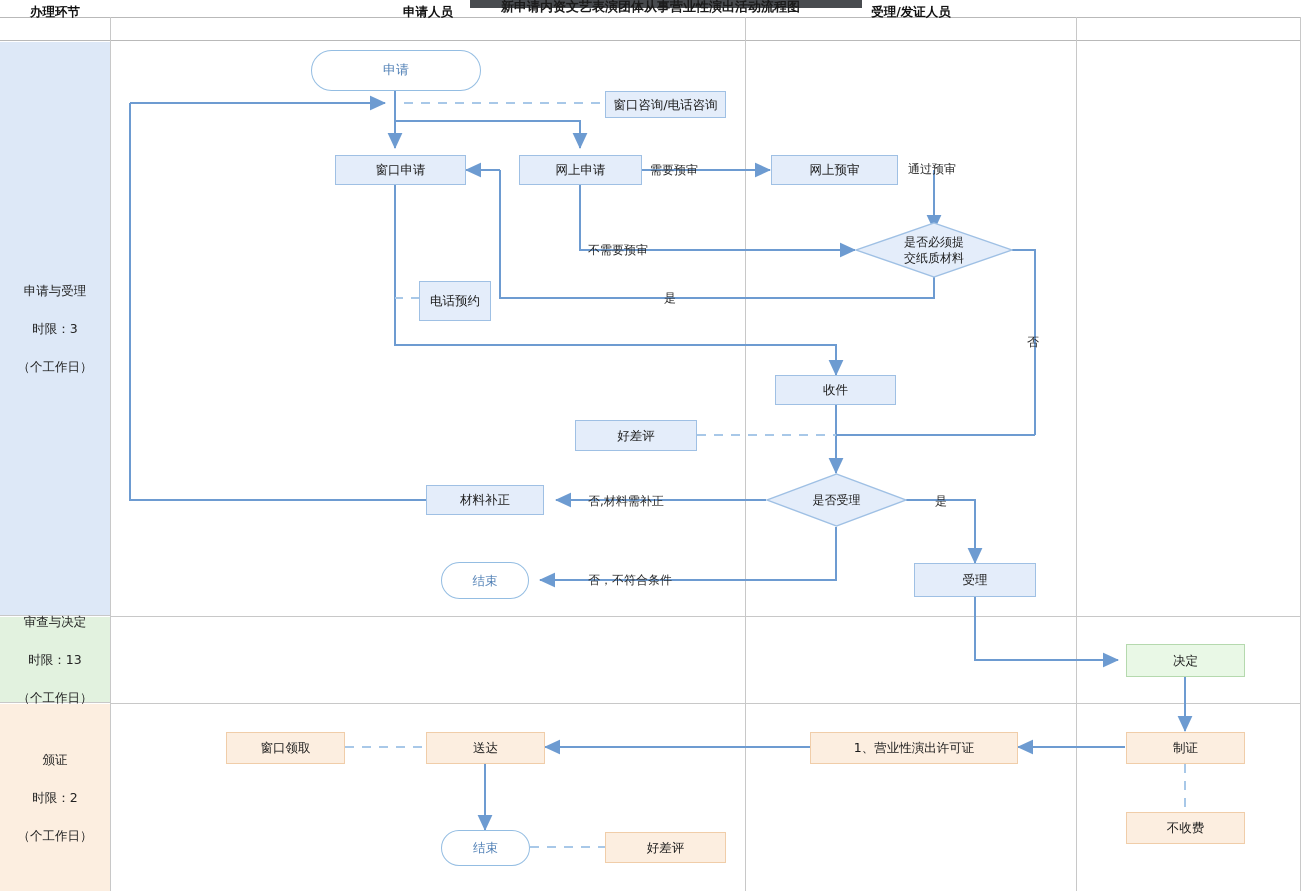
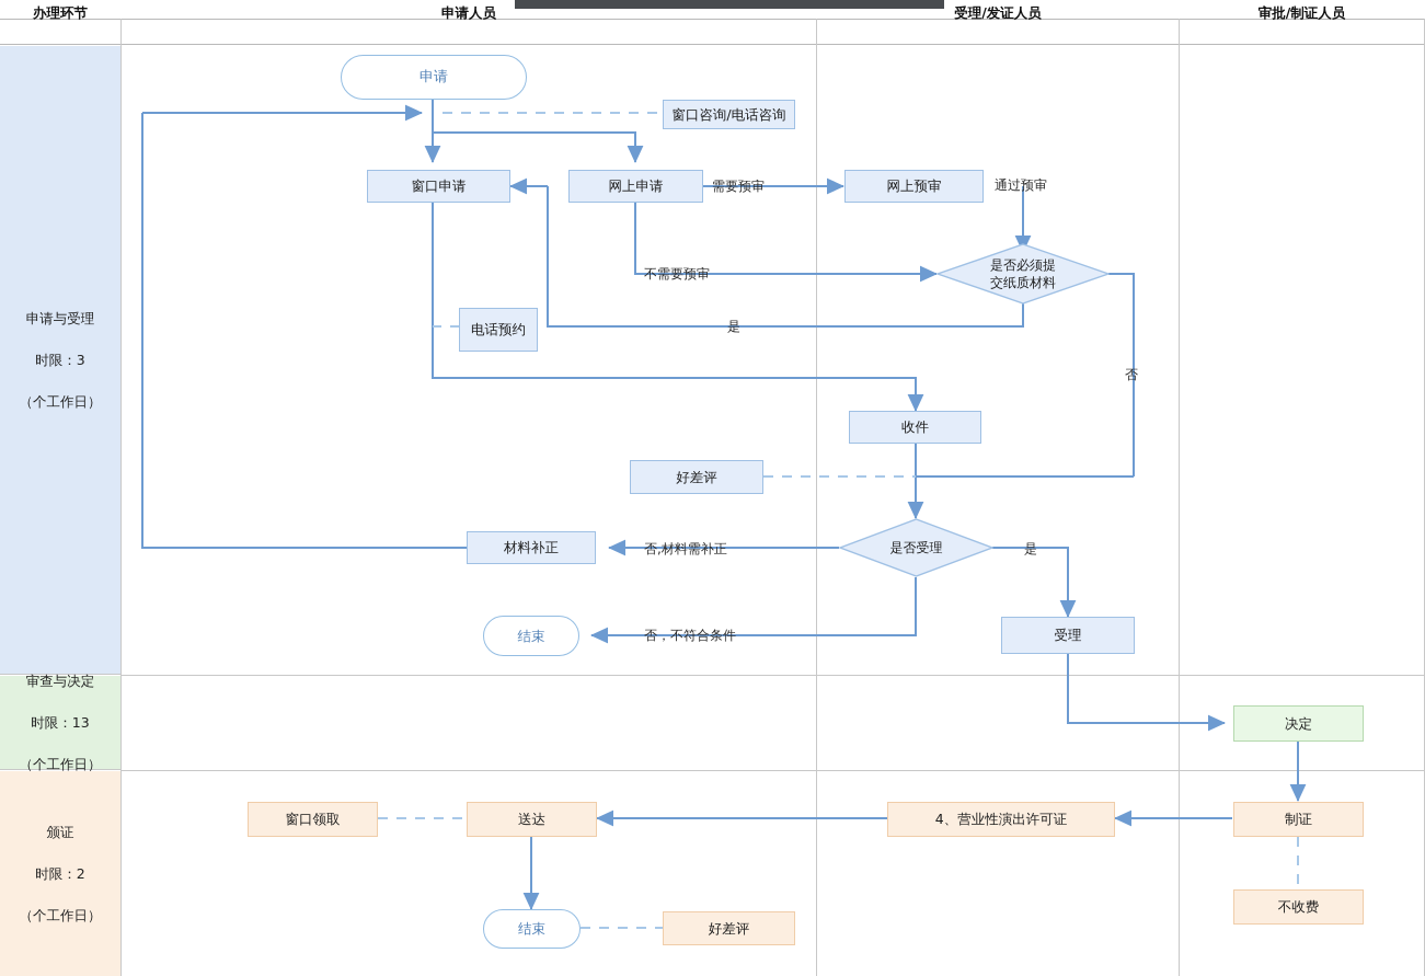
- 新申请内资文艺表演团体从事营业性演出活动流程图
  办理环节
  申请人员
  受理/发证人员
+ 审批/制证人员
  申请与受理
  时限：3
  （个工作日）
  审查与决定
  时限：13
  （个工作日）
  颁证
  时限：2
  （个工作日）
  申请
  窗口咨询/电话咨询
  窗口申请
  网上申请
  网上预审
  电话预约
  是否必须提
  交纸质材料
  收件
  好差评
  是否受理
  材料补正
  结束
  受理
  决定
  制证
  不收费
- 1、营业性演出许可证
+ 4、营业性演出许可证
  送达
  窗口领取
  结束
  好差评
  需要预审
  通过预审
  不需要预审
  是
  否
  否,材料需补正
  是
  否，不符合条件
